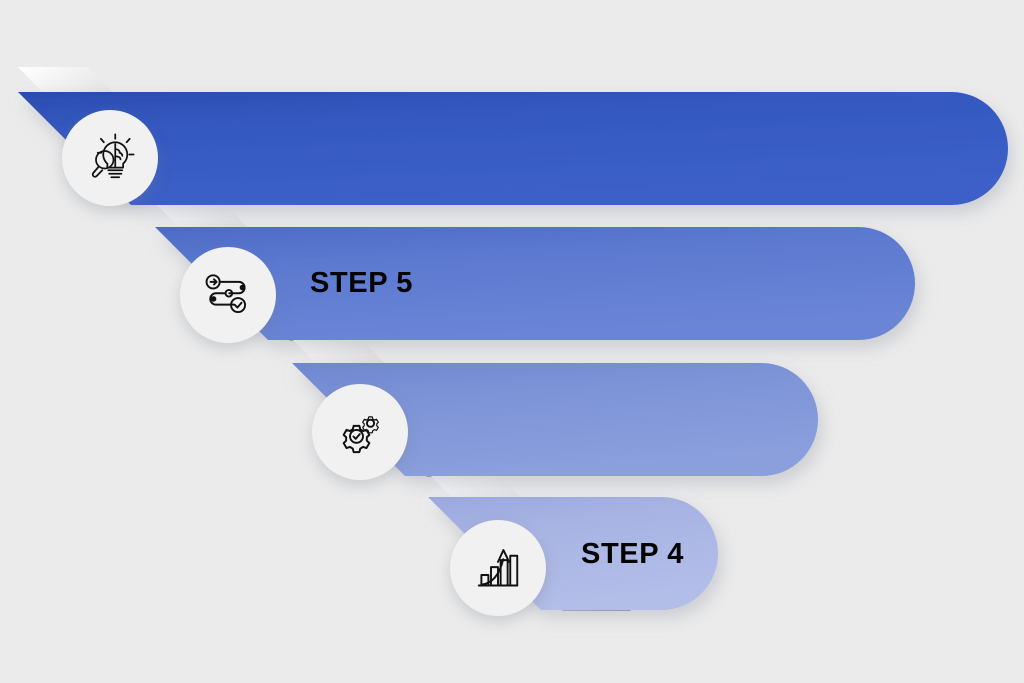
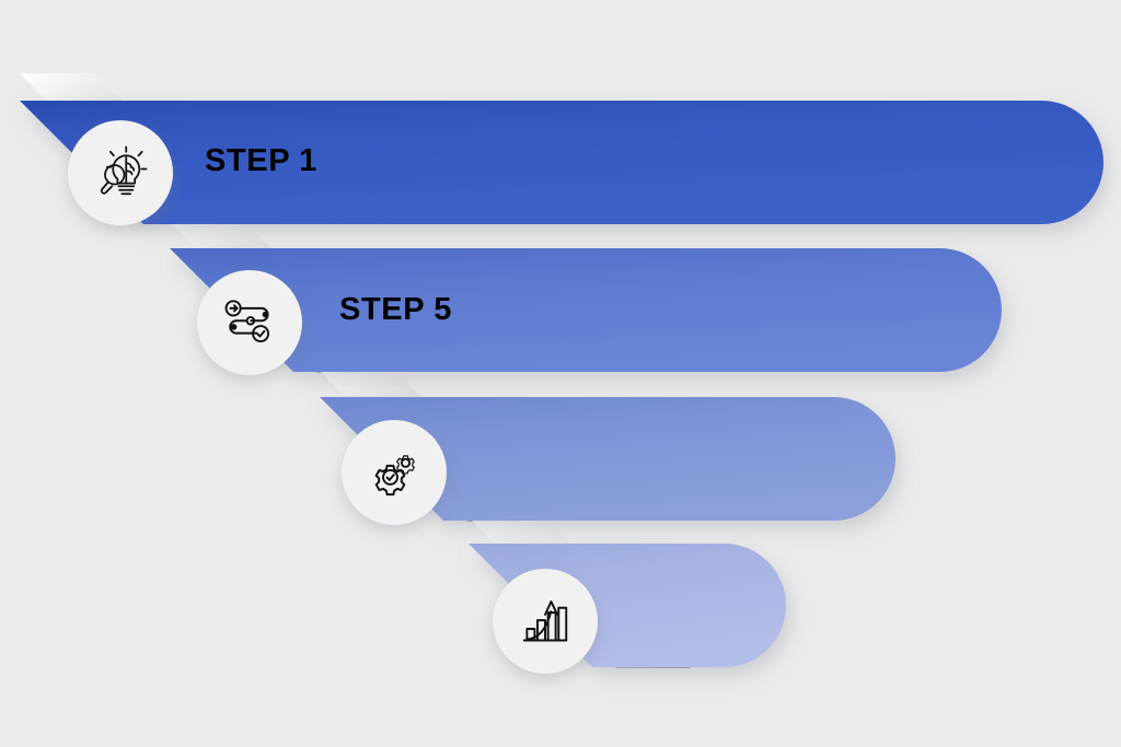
+ STEP 1
  STEP 5
- STEP 4
